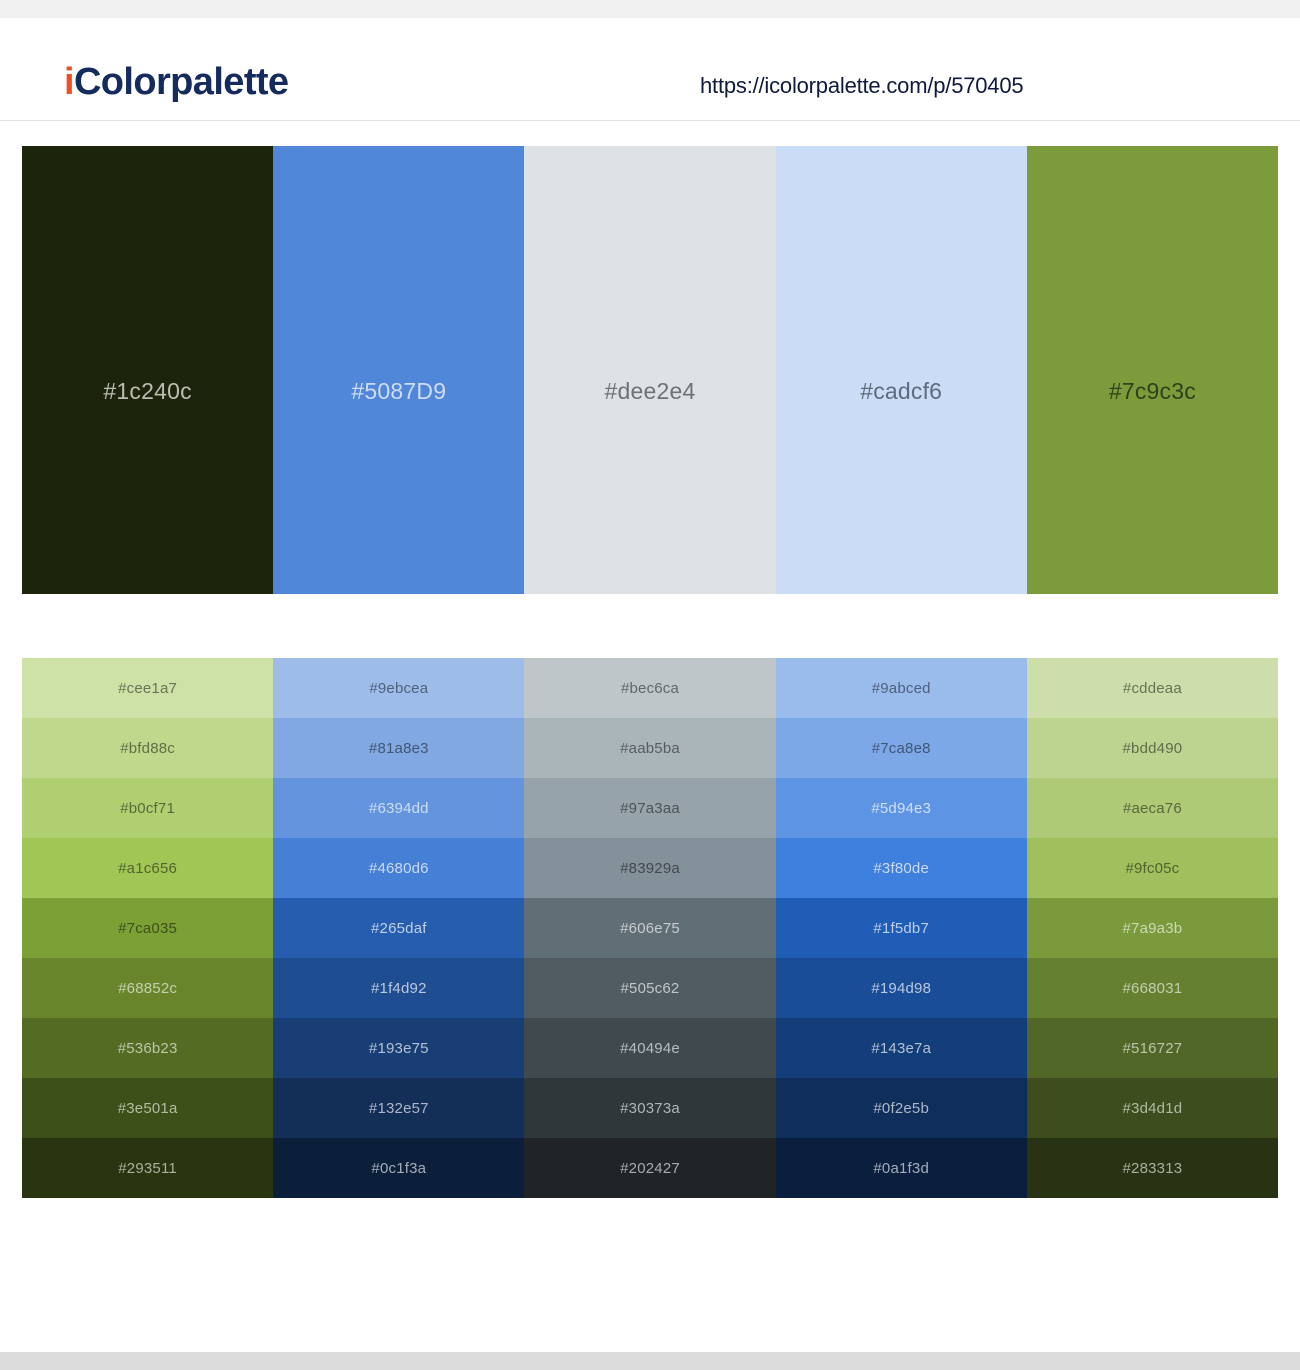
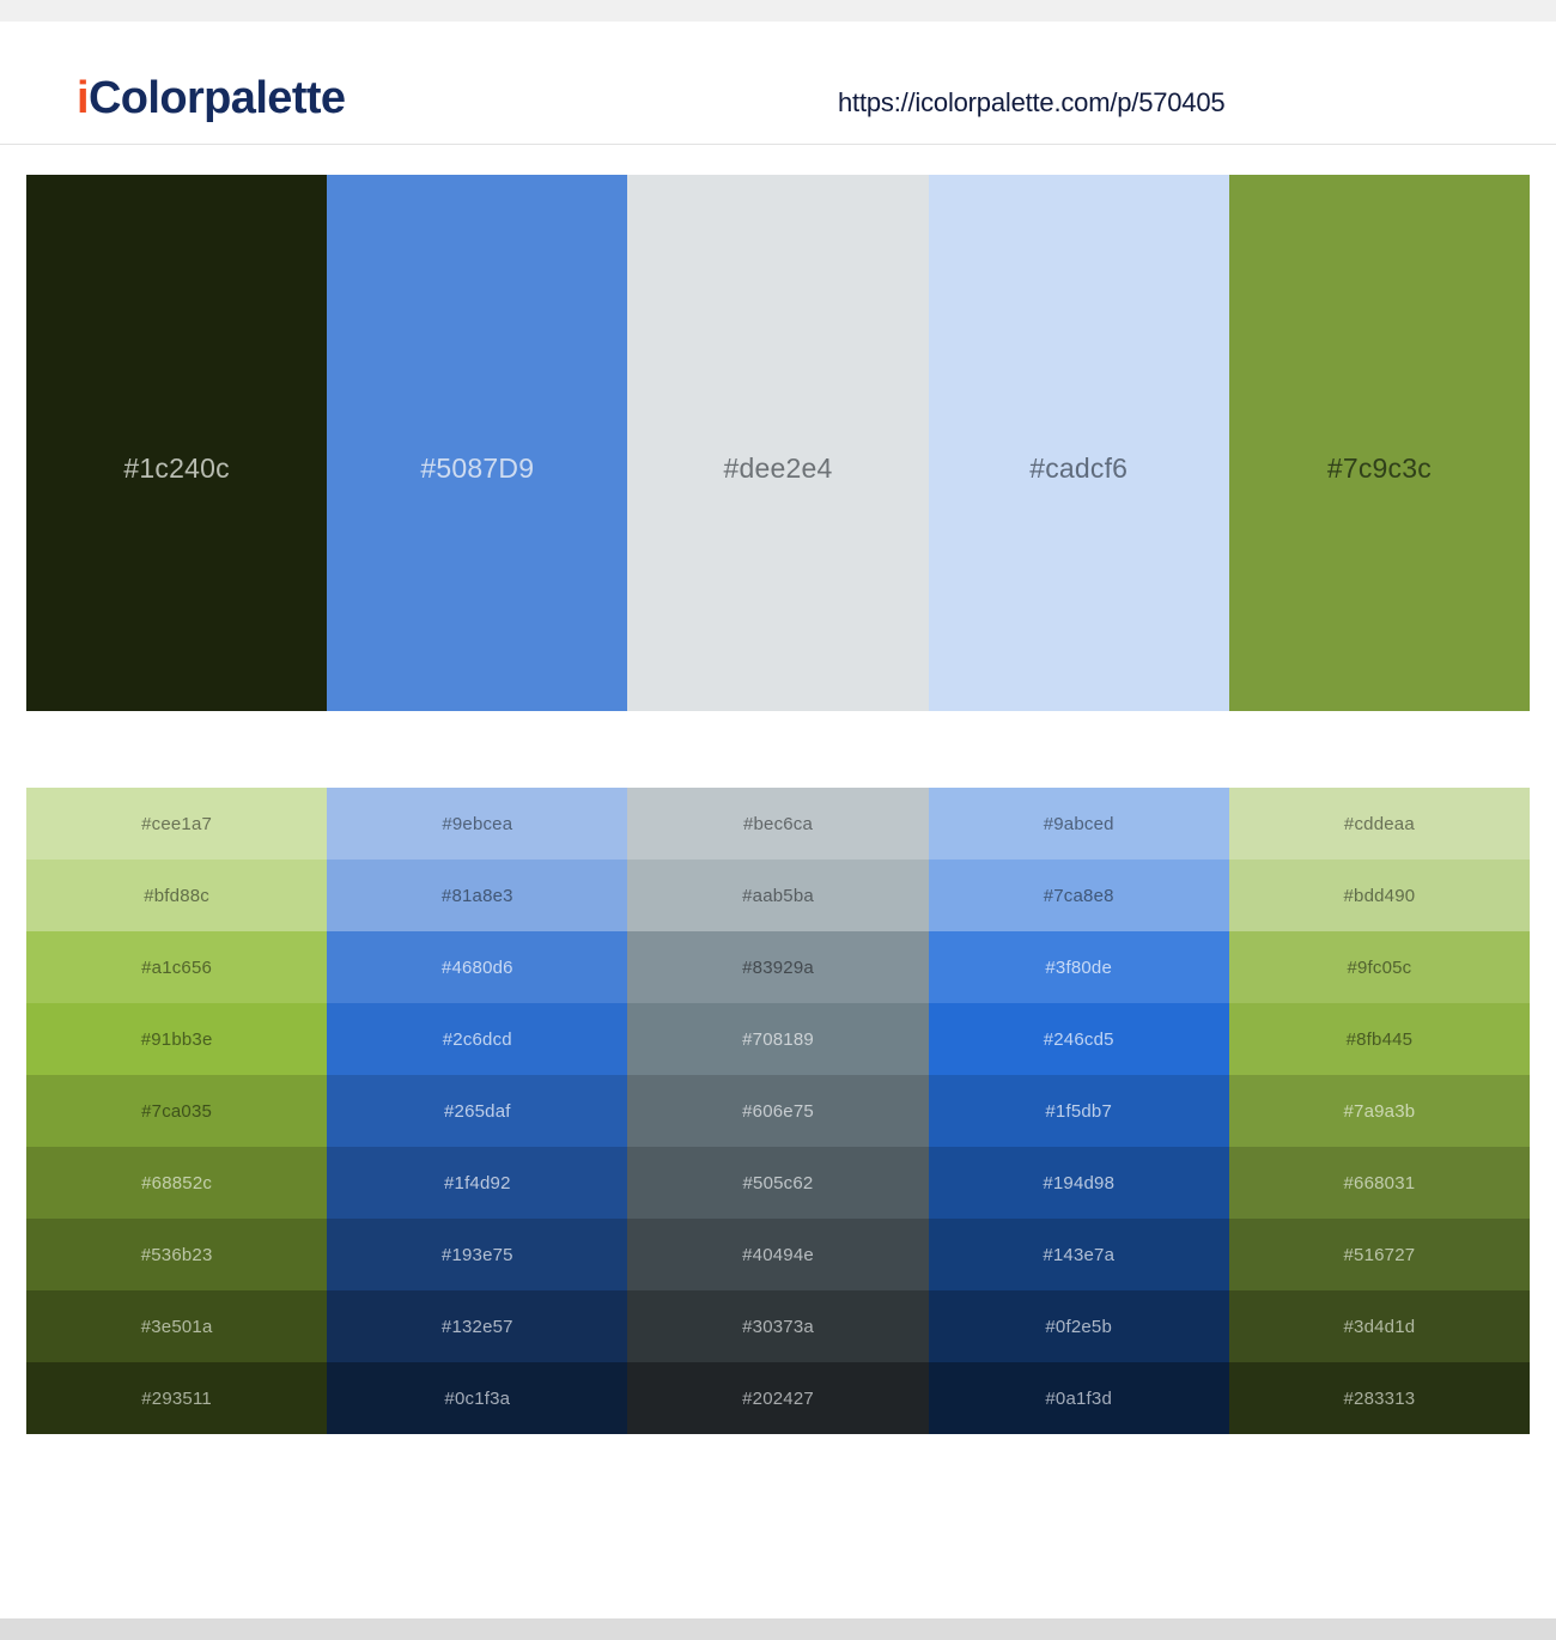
  iColorpalette
  https://icolorpalette.com/p/570405
  #1c240c
  #5087D9
  #dee2e4
  #cadcf6
  #7c9c3c
  #cee1a7
  #9ebcea
  #bec6ca
  #9abced
  #cddeaa
  #bfd88c
  #81a8e3
  #aab5ba
  #7ca8e8
  #bdd490
- #b0cf71
- #6394dd
- #97a3aa
- #5d94e3
- #aeca76
  #a1c656
  #4680d6
  #83929a
  #3f80de
  #9fc05c
+ #91bb3e
+ #2c6dcd
+ #708189
+ #246cd5
+ #8fb445
  #7ca035
  #265daf
  #606e75
  #1f5db7
  #7a9a3b
  #68852c
  #1f4d92
  #505c62
  #194d98
  #668031
  #536b23
  #193e75
  #40494e
  #143e7a
  #516727
  #3e501a
  #132e57
  #30373a
  #0f2e5b
  #3d4d1d
  #293511
  #0c1f3a
  #202427
  #0a1f3d
  #283313
